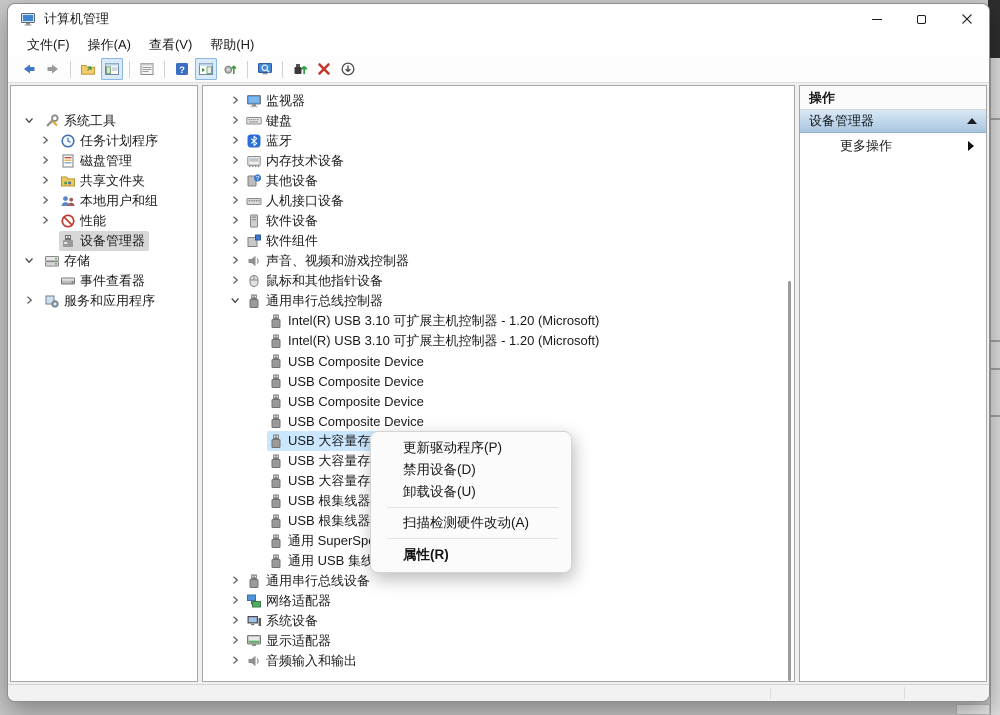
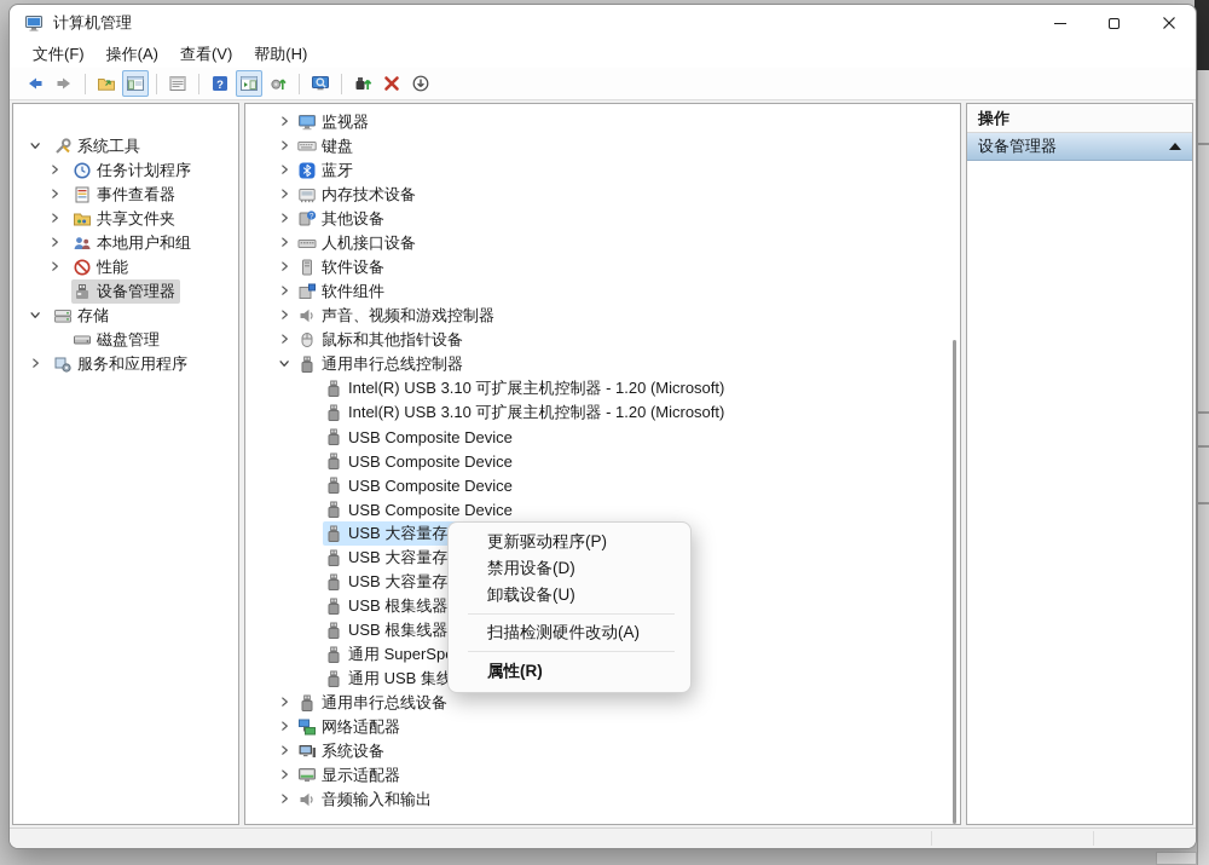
  计算机管理
  文件(F)
  操作(A)
  查看(V)
  帮助(H)
  ?
  系统工具
  任务计划程序
- 磁盘管理
+ 事件查看器
  共享文件夹
  本地用户和组
  性能
  设备管理器
  存储
- 事件查看器
+ 磁盘管理
  服务和应用程序
  监视器
  键盘
  蓝牙
  内存技术设备
  其他设备
  人机接口设备
  软件设备
  软件组件
  声音、视频和游戏控制器
  鼠标和其他指针设备
  通用串行总线控制器
  Intel(R) USB 3.10 可扩展主机控制器 - 1.20 (Microsoft)
  Intel(R) USB 3.10 可扩展主机控制器 - 1.20 (Microsoft)
  USB Composite Device
  USB Composite Device
  USB Composite Device
  USB Composite Device
  USB 大容量存
  USB 大容量存
  USB 大容量存
  通用 USB 集线
  通用串行总线设备
  网络适配器
  系统设备
  显示适配器
  音频输入和输出
  操作
  设备管理器
- 更多操作
  更新驱动程序(P)
  禁用设备(D)
  卸载设备(U)
  扫描检测硬件改动(A)
  属性(R)
